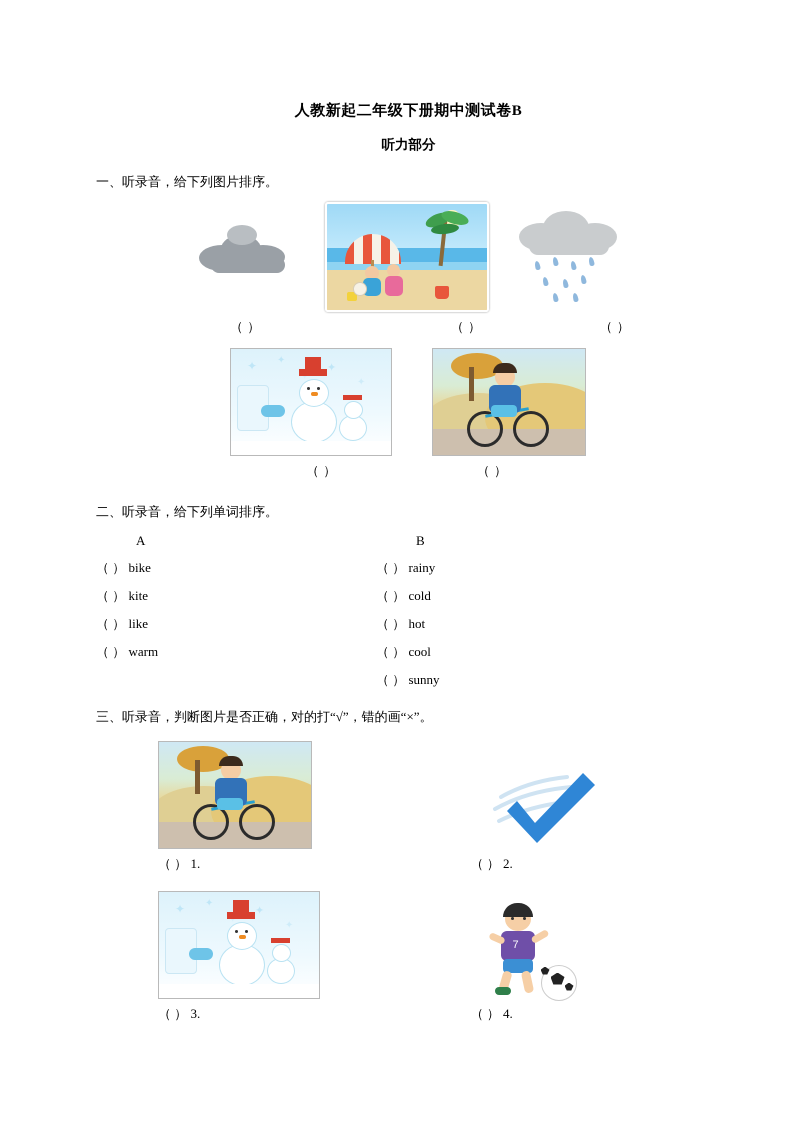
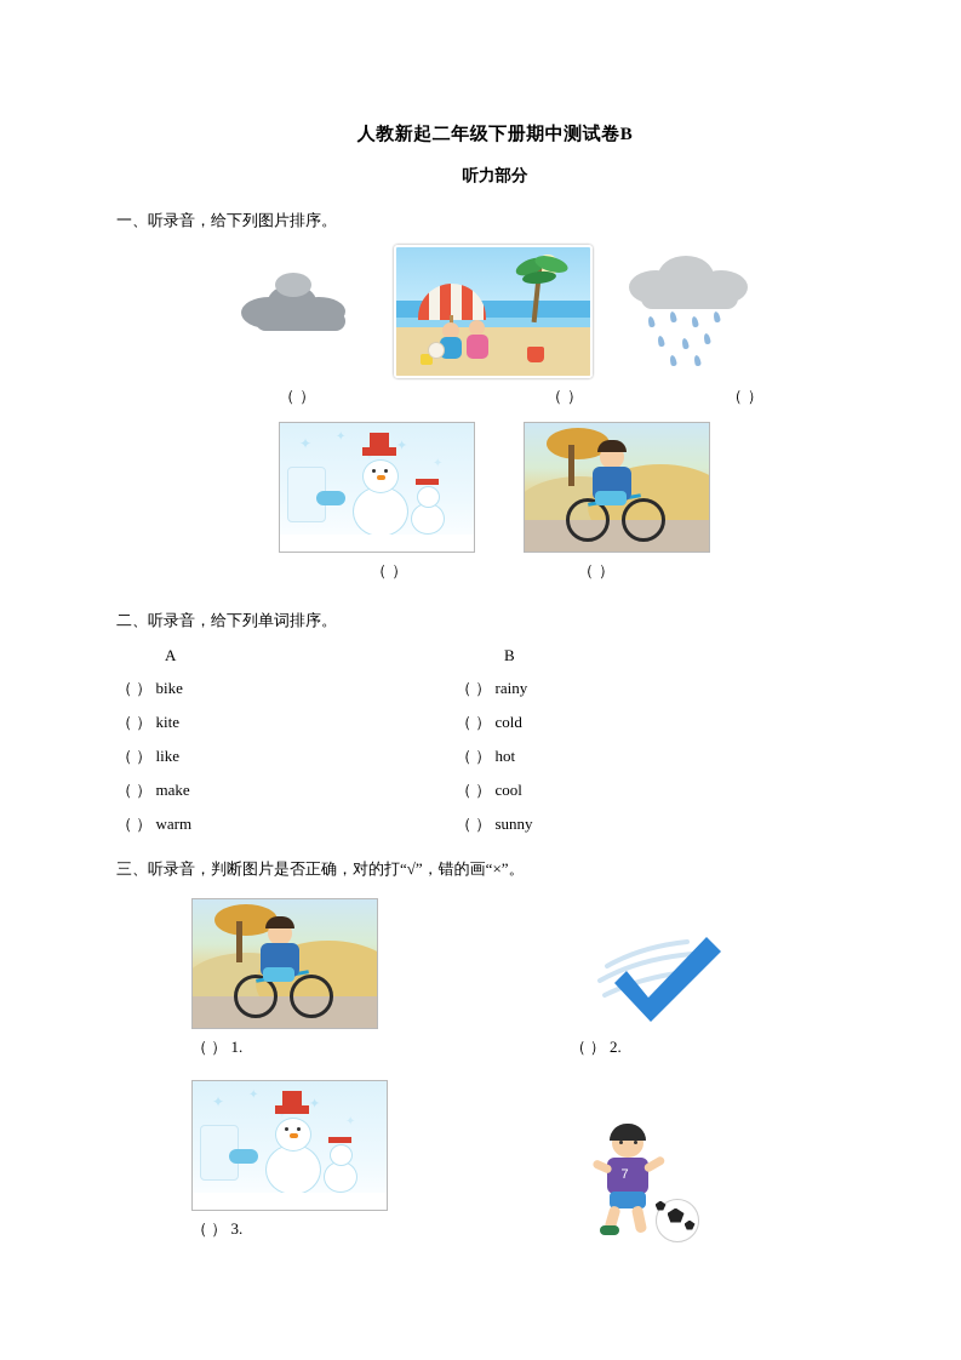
  人教新起二年级下册期中测试卷B
  听力部分
  一、听录音，给下列图片排序。
  （ ）
  （ ）
  （ ）
  ✦
  ✦
  ✦
  ✦
  ✦
  （ ）
  （ ）
  二、听录音，给下列单词排序。
  A
  （ ） bike
  （ ） kite
  （ ） like
+ （ ） make
  （ ） warm
  B
  （ ） rainy
  （ ） cold
  （ ） hot
  （ ） cool
  （ ） sunny
  三、听录音，判断图片是否正确，对的打“√”，错的画“×”。
  （ ） 1.
  （ ） 2.
  ✦
  ✦
  ✦
  ✦
  ✦
  （ ） 3.
  7
- （ ） 4.
